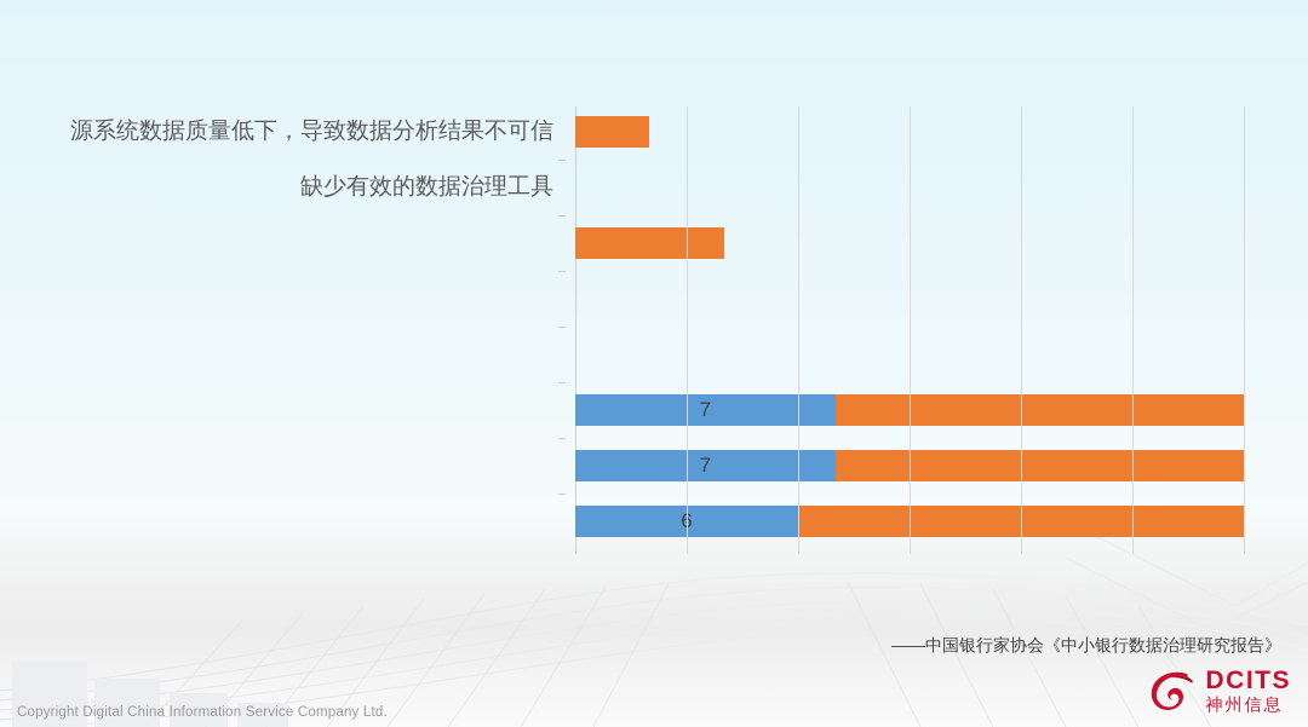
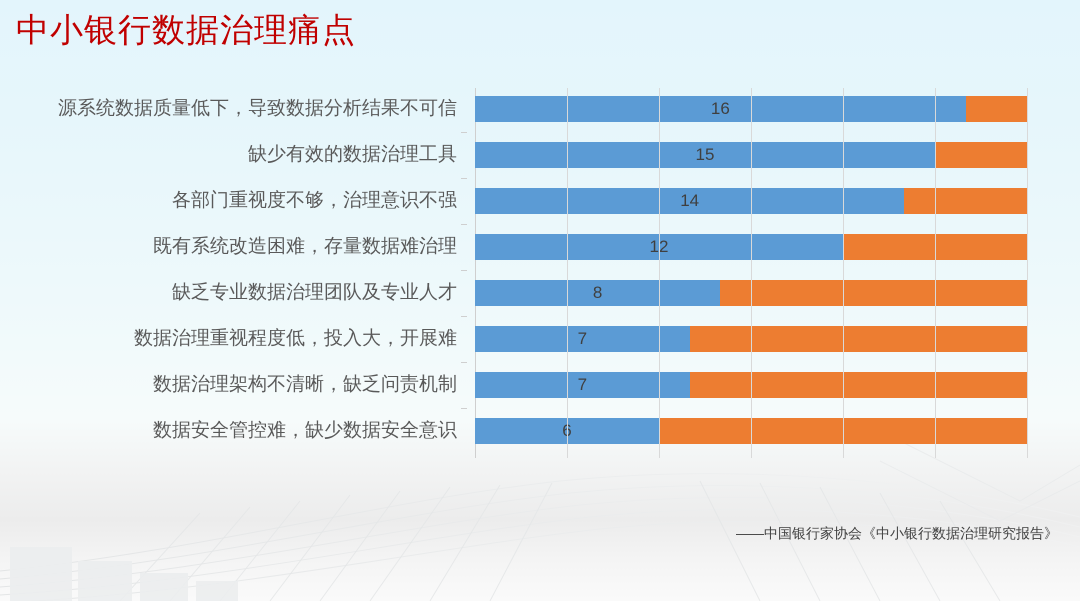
+ 中小银行数据治理痛点
  源系统数据质量低下，导致数据分析结果不可信
  缺少有效的数据治理工具
+ 各部门重视度不够，治理意识不强
+ 既有系统改造困难，存量数据难治理
+ 缺乏专业数据治理团队及专业人才
+ 数据治理重视程度低，投入大，开展难
+ 数据治理架构不清晰，缺乏问责机制
+ 数据安全管控难，缺少数据安全意识
+ 16
+ 15
+ 14
+ 12
+ 8
  7
  7
  ——中国银行家协会《中小银行数据治理研究报告》
- Copyright Digital China Information Service Company Ltd.
- DCITS
- 神州信息
